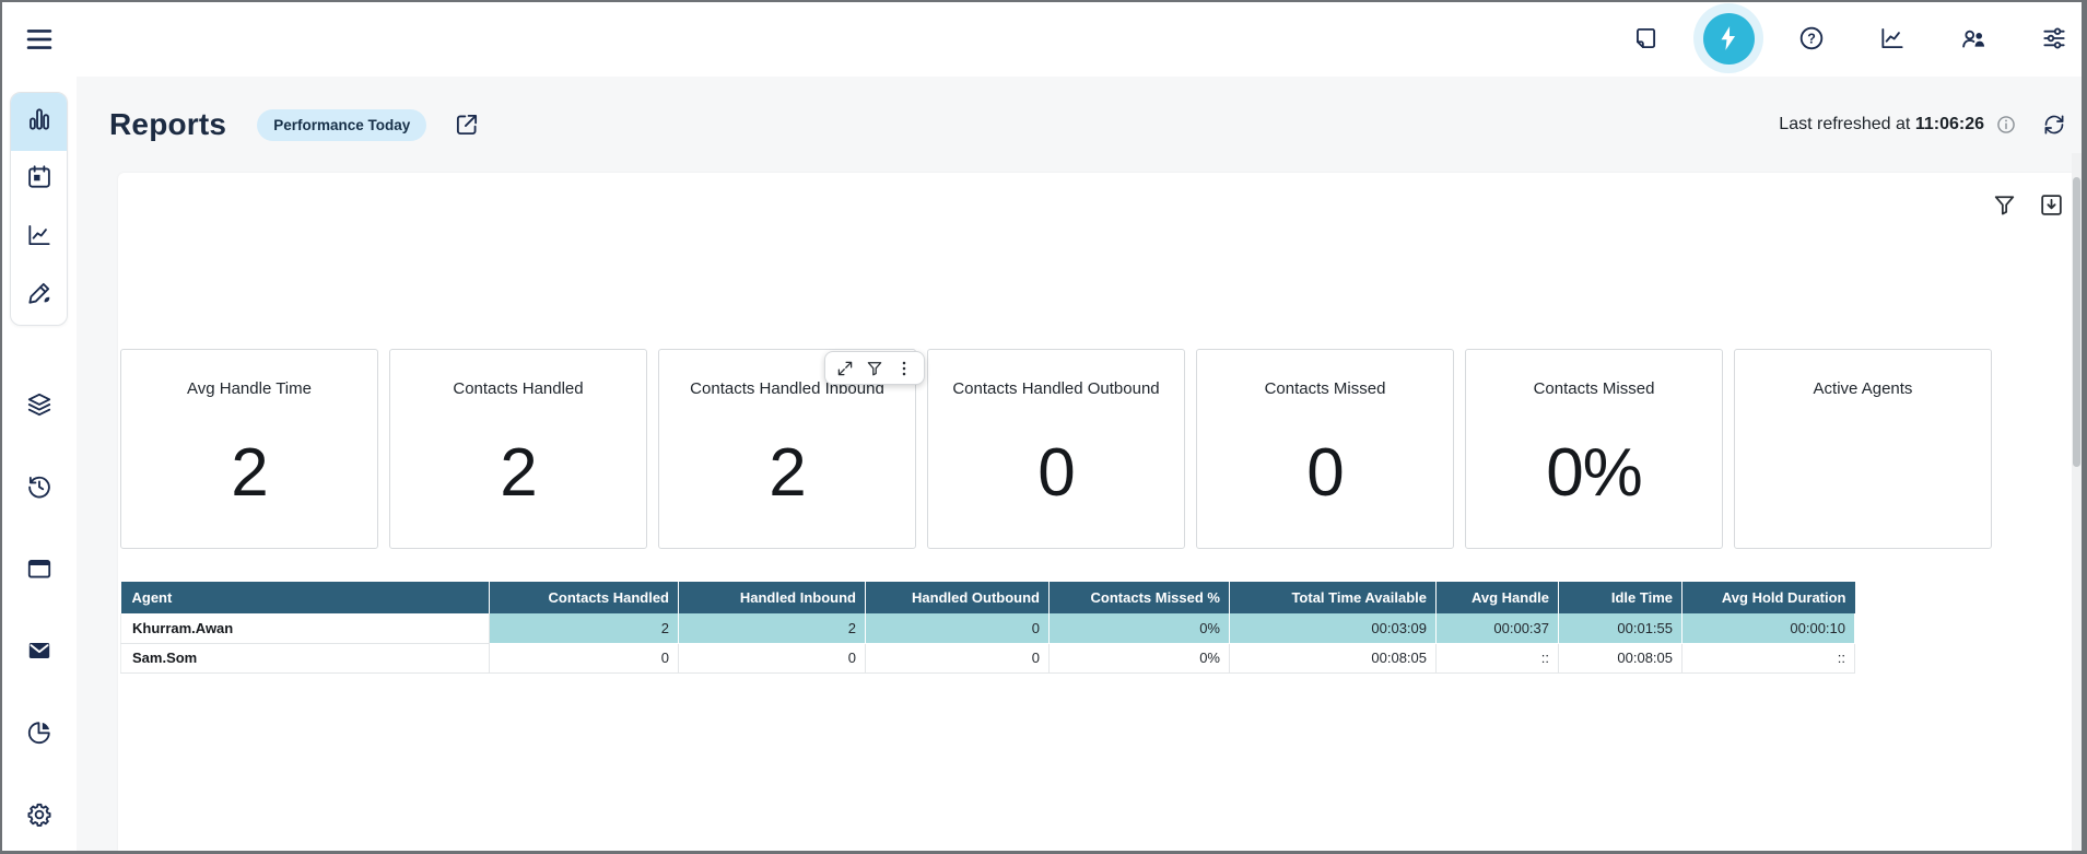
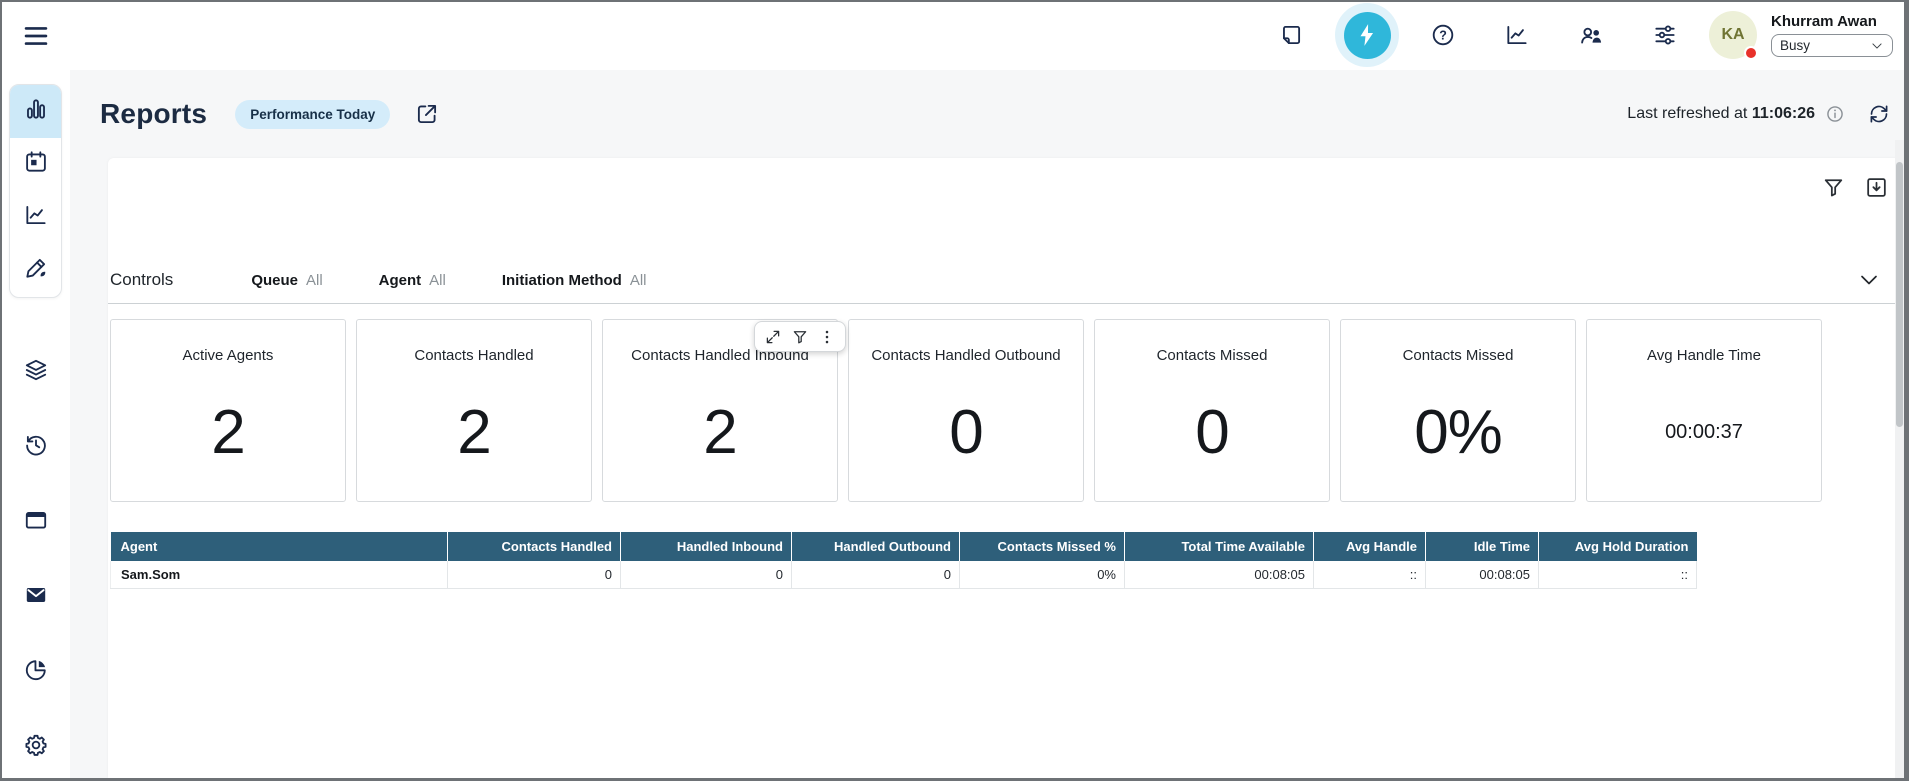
  ?
+ KA
+ Khurram Awan
+ Busy
  Reports
  Performance Today
  Last refreshed at 11:06:26
+ Controls
+ Queue All
+ Agent All
+ Initiation Method All
- Avg Handle Time
+ Active Agents
  2
  Contacts Handled
  2
  Contacts Handled Inbound
  2
  Contacts Handled Outbound
  0
  Contacts Missed
  0
  Contacts Missed
  0%
- Active Agents
+ Avg Handle Time
+ 00:00:37
  Agent	Contacts Handled	Handled Inbound	Handled Outbound	Contacts Missed %	Total Time Available	Avg Handle	Idle Time	Avg Hold Duration
- Khurram.Awan	2	2	0	0%	00:03:09	00:00:37	00:01:55	00:00:10
  Sam.Som	0	0	0	0%	00:08:05	::	00:08:05	::
